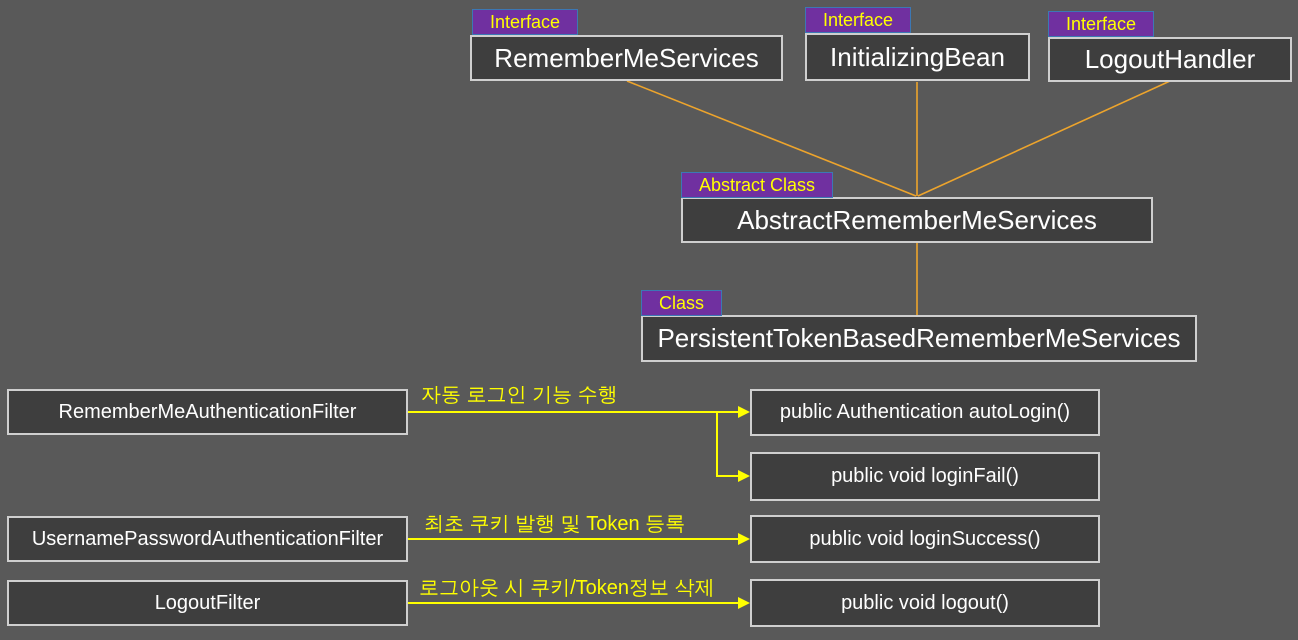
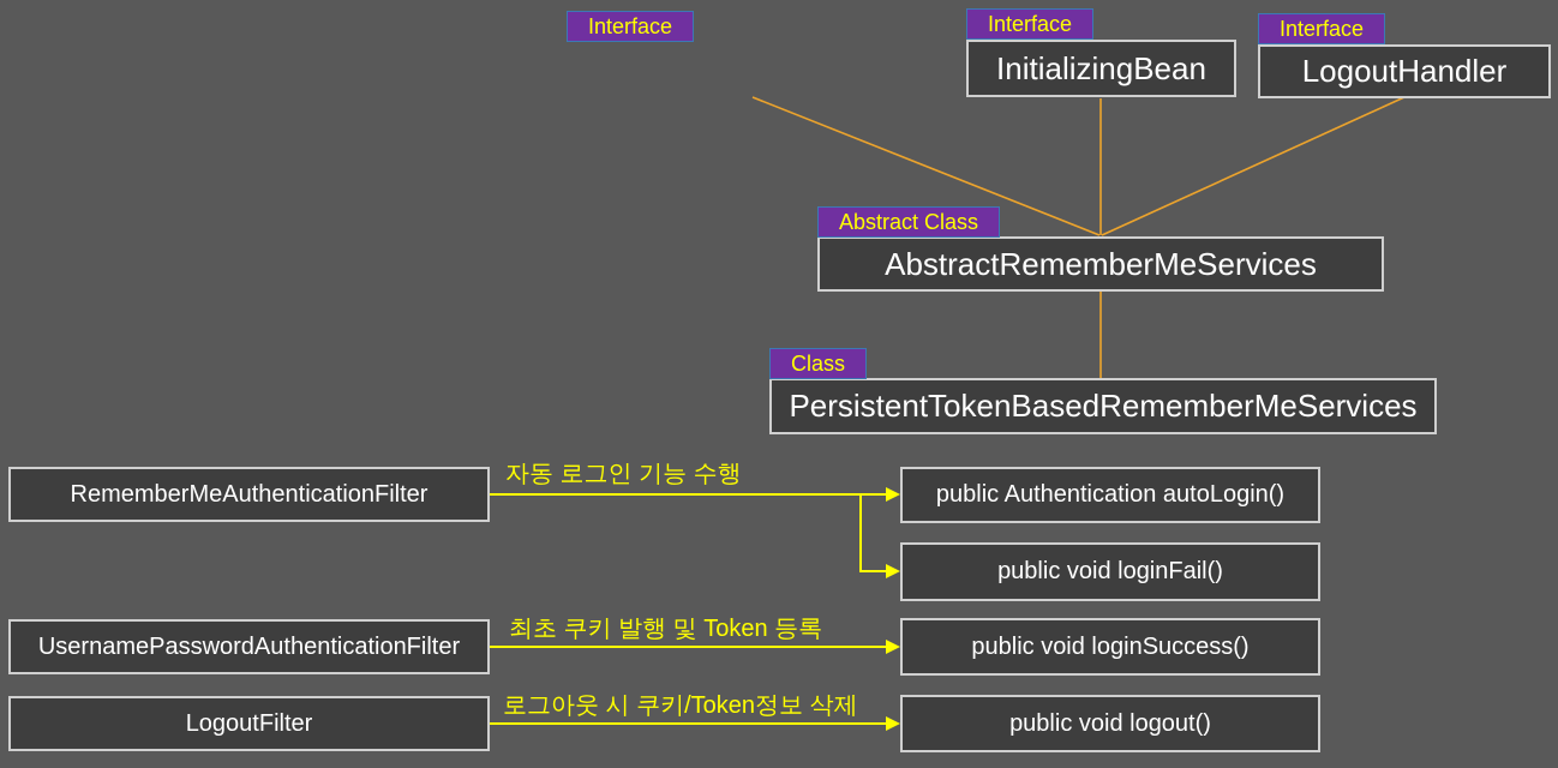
  Interface
- RememberMeServices
  Interface
  InitializingBean
  Interface
  LogoutHandler
  Abstract Class
  AbstractRememberMeServices
  Class
  PersistentTokenBasedRememberMeServices
  RememberMeAuthenticationFilter
  UsernamePasswordAuthenticationFilter
  LogoutFilter
  public Authentication autoLogin()
  public void loginFail()
  public void loginSuccess()
  public void logout()
  자동 로그인 기능 수행
  최초 쿠키 발행 및 Token 등록
  로그아웃 시 쿠키/Token정보 삭제
